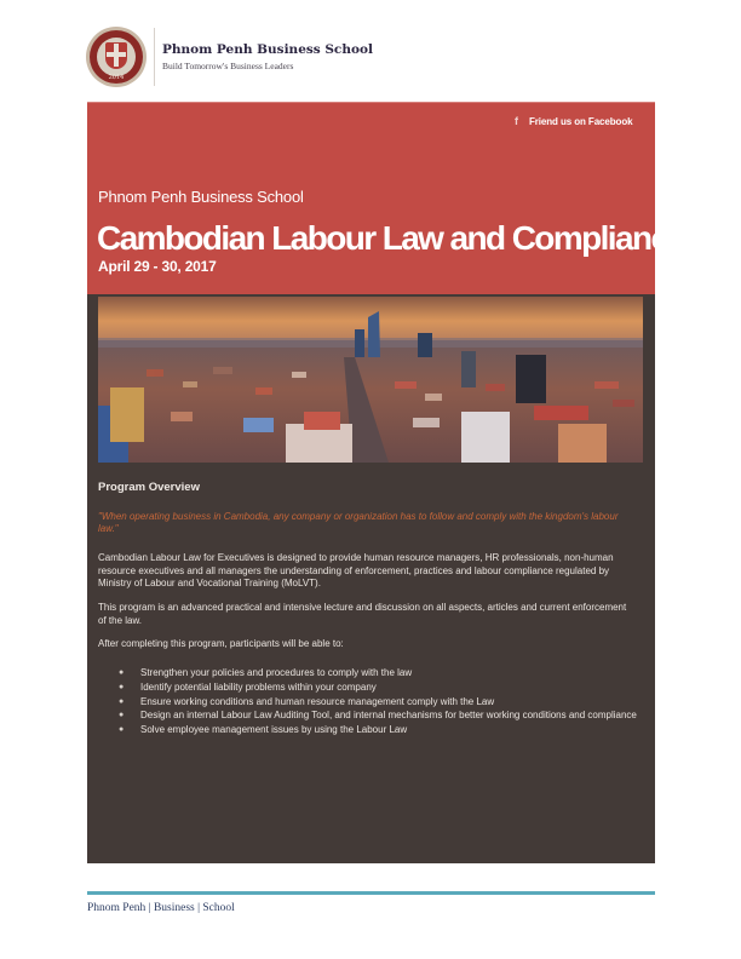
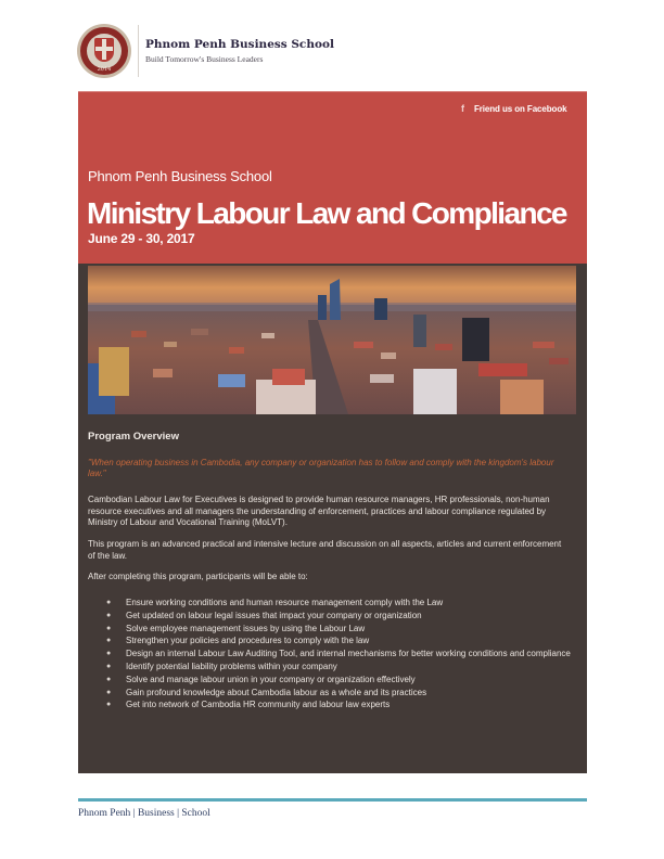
  Phnom Penh Business School
  Build Tomorrow's Business Leaders
  f
  Friend us on Facebook
  Phnom Penh Business School
- Cambodian Labour Law and Compliance
+ Ministry Labour Law and Compliance
- April 29 - 30, 2017
+ June 29 - 30, 2017
  Program Overview
  "When operating business in Cambodia, any company or organization has to follow and comply with the kingdom's labour law."
  Cambodian Labour Law for Executives is designed to provide human resource managers, HR professionals, non-human resource executives and all managers the understanding of enforcement, practices and labour compliance regulated by Ministry of Labour and Vocational Training (MoLVT).
  This program is an advanced practical and intensive lecture and discussion on all aspects, articles and current enforcement of the law.
  After completing this program, participants will be able to:
- Strengthen your policies and procedures to comply with the law
+ Ensure working conditions and human resource management comply with the Law
+ Get updated on labour legal issues that impact your company or organization
- Identify potential liability problems within your company
+ Solve employee management issues by using the Labour Law
- Ensure working conditions and human resource management comply with the Law
+ Strengthen your policies and procedures to comply with the law
  Design an internal Labour Law Auditing Tool, and internal mechanisms for better working conditions and compliance
- Solve employee management issues by using the Labour Law
+ Identify potential liability problems within your company
+ Solve and manage labour union in your company or organization effectively
+ Gain profound knowledge about Cambodia labour as a whole and its practices
+ Get into network of Cambodia HR community and labour law experts
  Phnom Penh | Business | School
